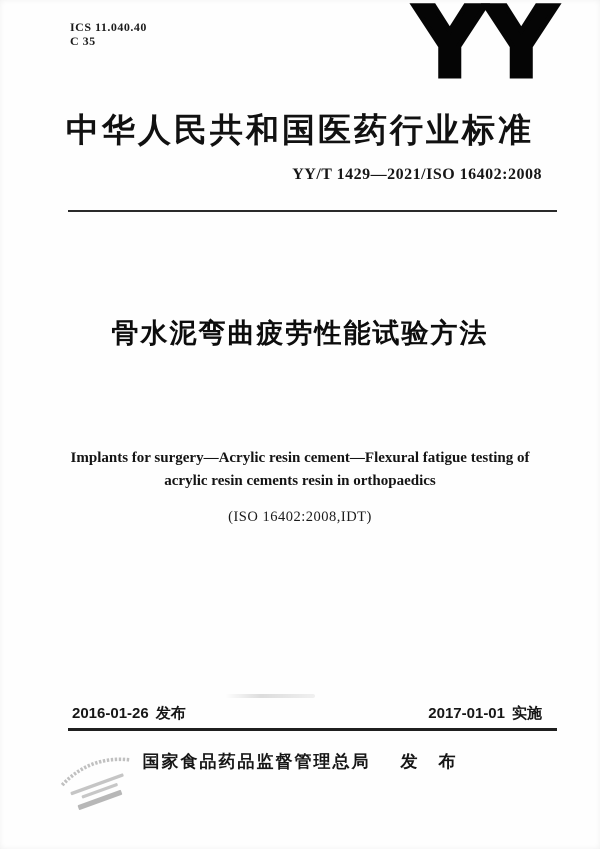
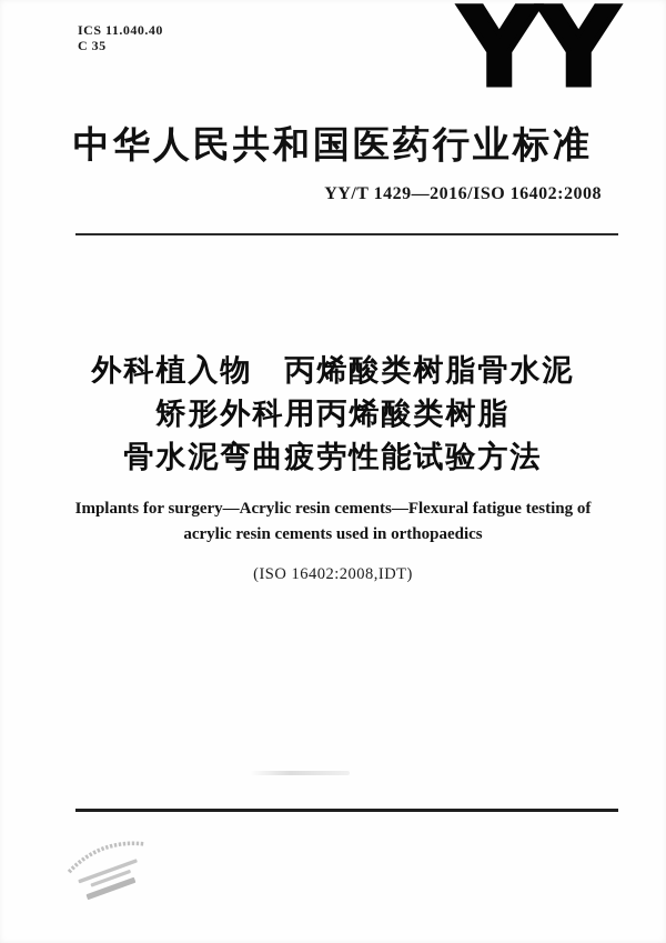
  ICS 11.040.40
  C 35
  YY
  中华人民共和国医药行业标准
- YY/T 1429—2021/ISO 16402:2008
+ YY/T 1429—2016/ISO 16402:2008
+ 外科植入物 丙烯酸类树脂骨水泥
+ 矫形外科用丙烯酸类树脂
  骨水泥弯曲疲劳性能试验方法
- Implants for surgery—Acrylic resin cement—Flexural fatigue testing of
+ Implants for surgery—Acrylic resin cements—Flexural fatigue testing of
- acrylic resin cements resin in orthopaedics
+ acrylic resin cements used in orthopaedics
  (ISO 16402:2008,IDT)
- 2016-01-26
- 发布
- 2017-01-01
- 实施
- 国家食品药品监督管理总局
- 发 布
